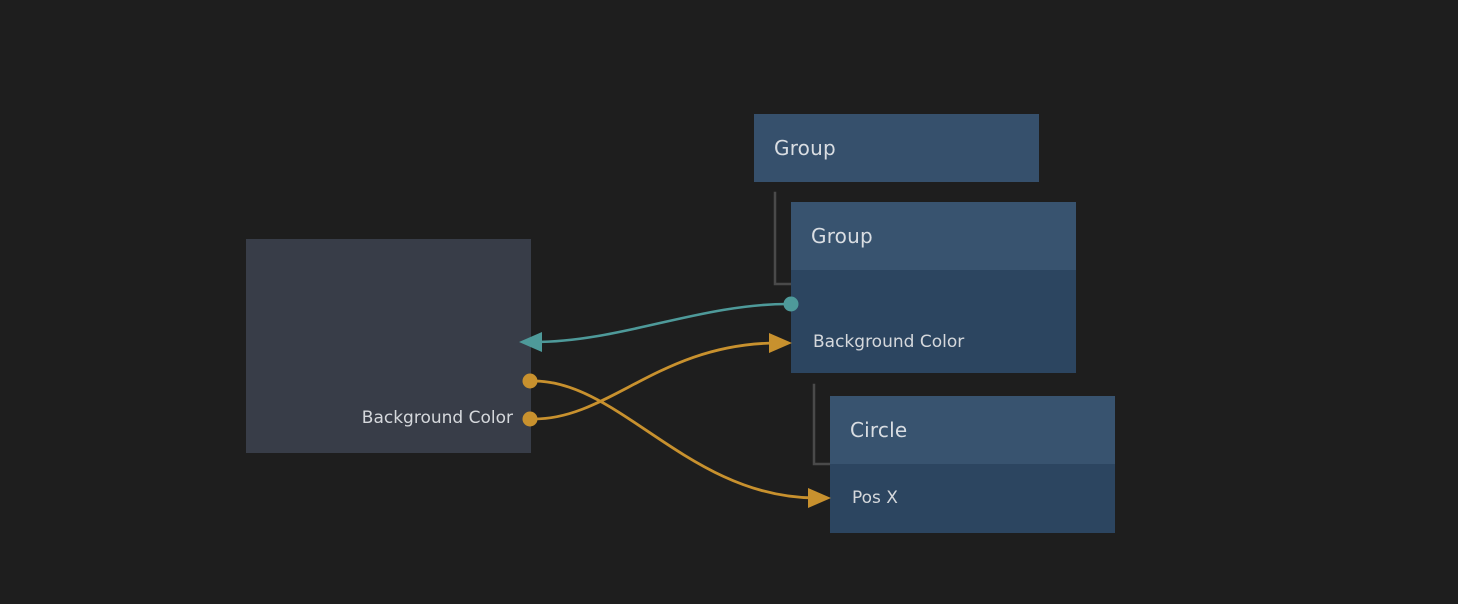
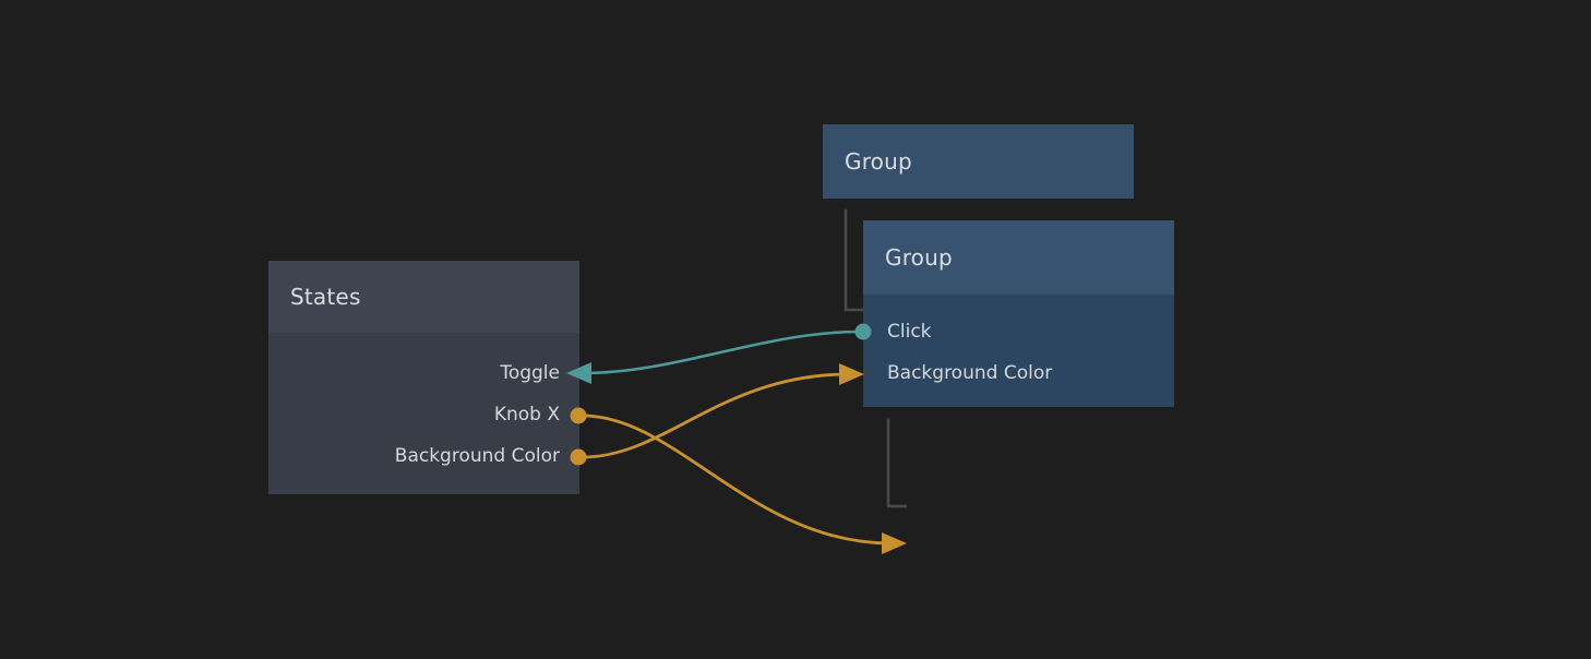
+ States
+ Toggle
+ Knob X
  Background Color
  Group
  Group
+ Click
  Background Color
- Circle
- Pos X
